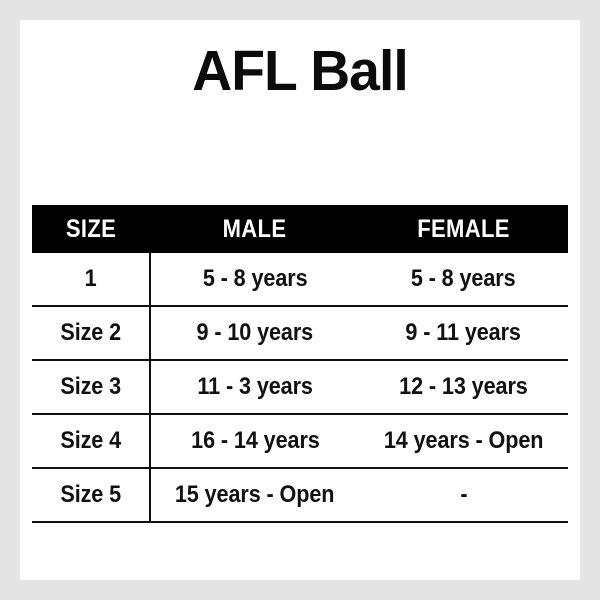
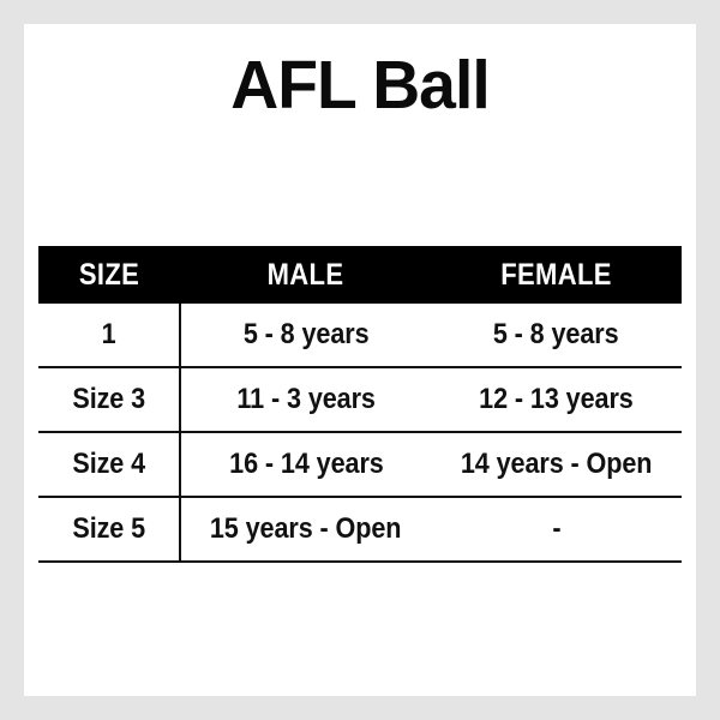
  AFL Ball
  SIZE	MALE	FEMALE
  1	5 - 8 years	5 - 8 years
- Size 2	9 - 10 years	9 - 11 years
  Size 3	11 - 3 years	12 - 13 years
  Size 4	16 - 14 years	14 years - Open
  Size 5	15 years - Open	-
